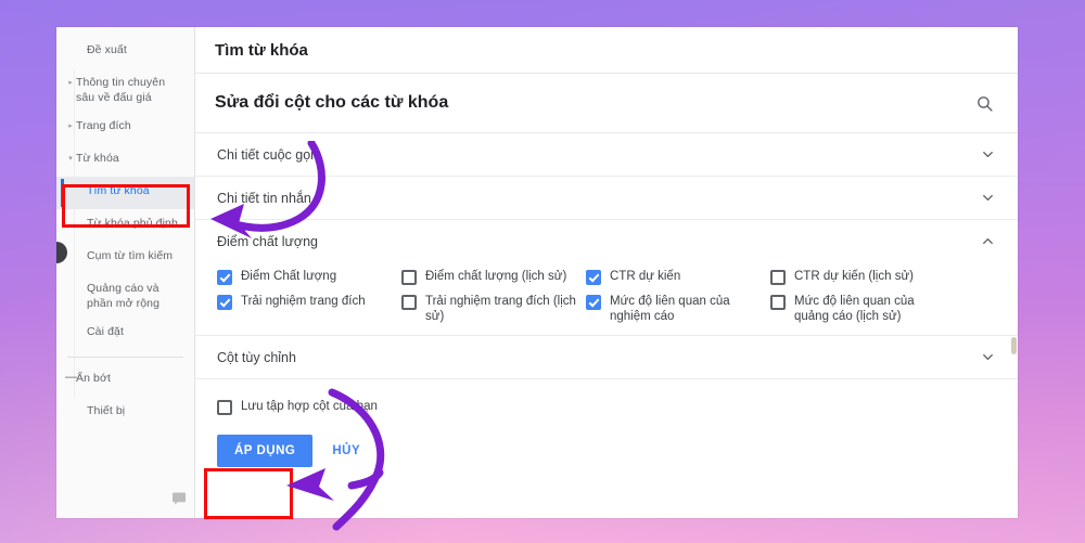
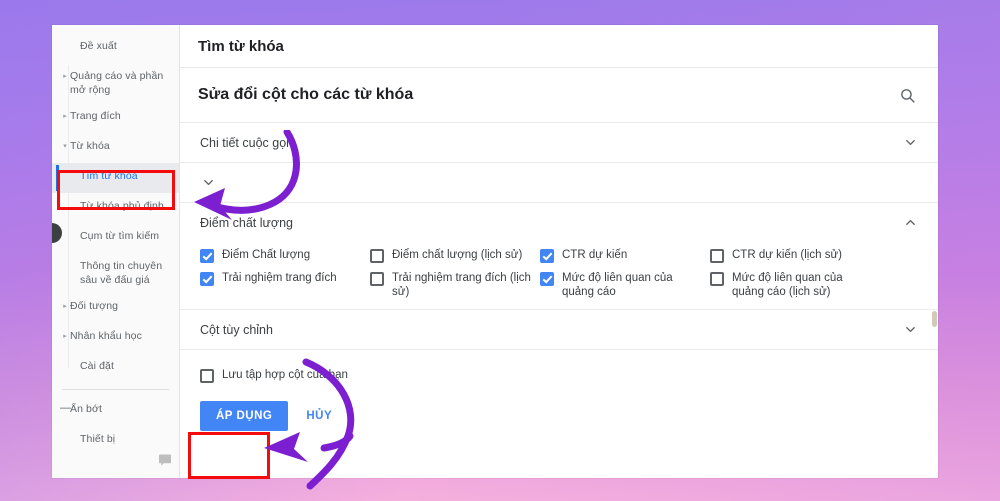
  Đề xuất
- Thông tin chuyên sâu về đấu giá
+ Quảng cáo và phần mở rộng
  Trang đích
  Từ khóa
  Tìm từ khóa
  Từ khóa phủ định
  Cụm từ tìm kiếm
- Quảng cáo và phần mở rộng
+ Thông tin chuyên sâu về đấu giá
+ Đối tượng
+ Nhân khẩu học
  Cài đặt
  —
  Ẩn bớt
  Thiết bị
  Tìm từ khóa
  Sửa đổi cột cho các từ khóa
  Chi tiết cuộc gọi
- Chi tiết tin nhắn
  Điểm chất lượng
  Điểm Chất lượng
  Điểm chất lượng (lịch sử)
  CTR dự kiến
  CTR dự kiến (lịch sử)
  Trải nghiệm trang đích
  Trải nghiệm trang đích (lịch sử)
- Mức độ liên quan của nghiệm cáo
+ Mức độ liên quan của quảng cáo
  Mức độ liên quan của quảng cáo (lịch sử)
  Cột tùy chỉnh
  Lưu tập hợp cột củạn
  ÁP DỤNG
  HỦY
